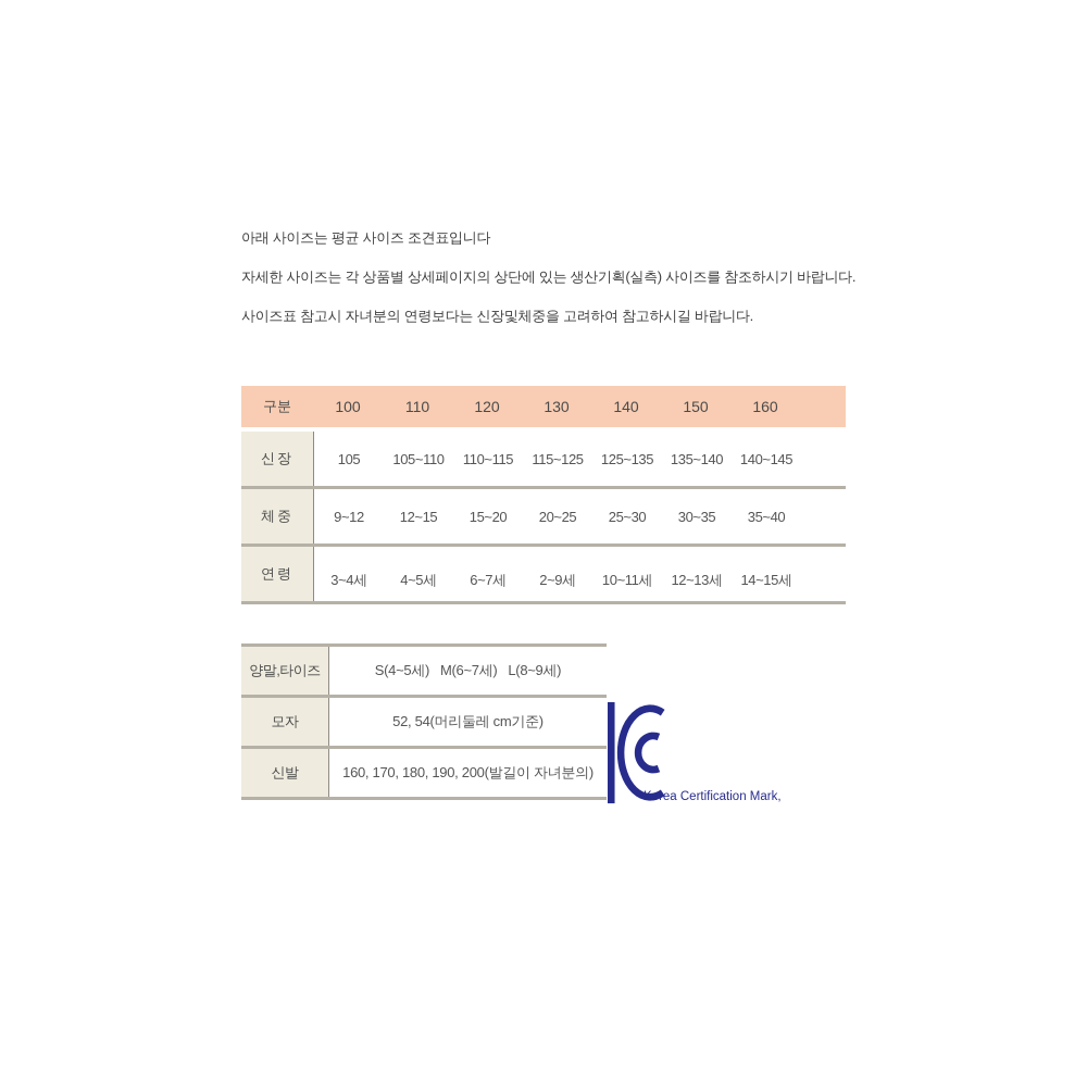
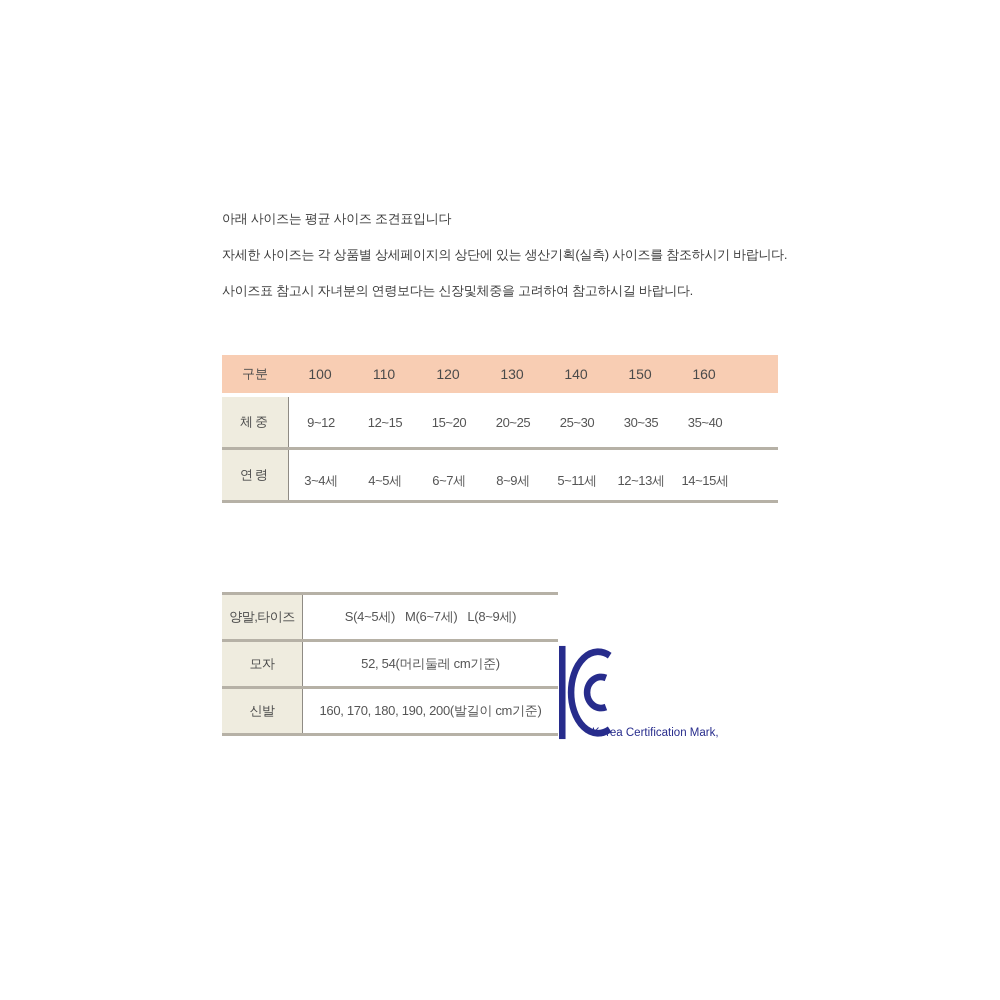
  아래 사이즈는 평균 사이즈 조견표입니다
  자세한 사이즈는 각 상품별 상세페이지의 상단에 있는 생산기획(실측) 사이즈를 참조하시기 바랍니다.
  사이즈표 참고시 자녀분의 연령보다는 신장및체중을 고려하여 참고하시길 바랍니다.
  구분
  100
  110
  120
  130
  140
  150
  160
- 신장
- 105
- 105~110
- 110~115
- 115~125
- 125~135
- 135~140
- 140~145
  체중
  9~12
  12~15
  15~20
  20~25
  25~30
  30~35
  35~40
  연령
  3~4세
  4~5세
  6~7세
- 2~9세
+ 8~9세
- 10~11세
+ 5~11세
  12~13세
  14~15세
  양말,타이즈
  S(4~5세) M(6~7세) L(8~9세)
  모자
  52, 54(머리둘레 cm기준)
  신발
- 160, 170, 180, 190, 200(발길이 자녀분의)
+ 160, 170, 180, 190, 200(발길이 cm기준)
  Korea Certification Mark,
